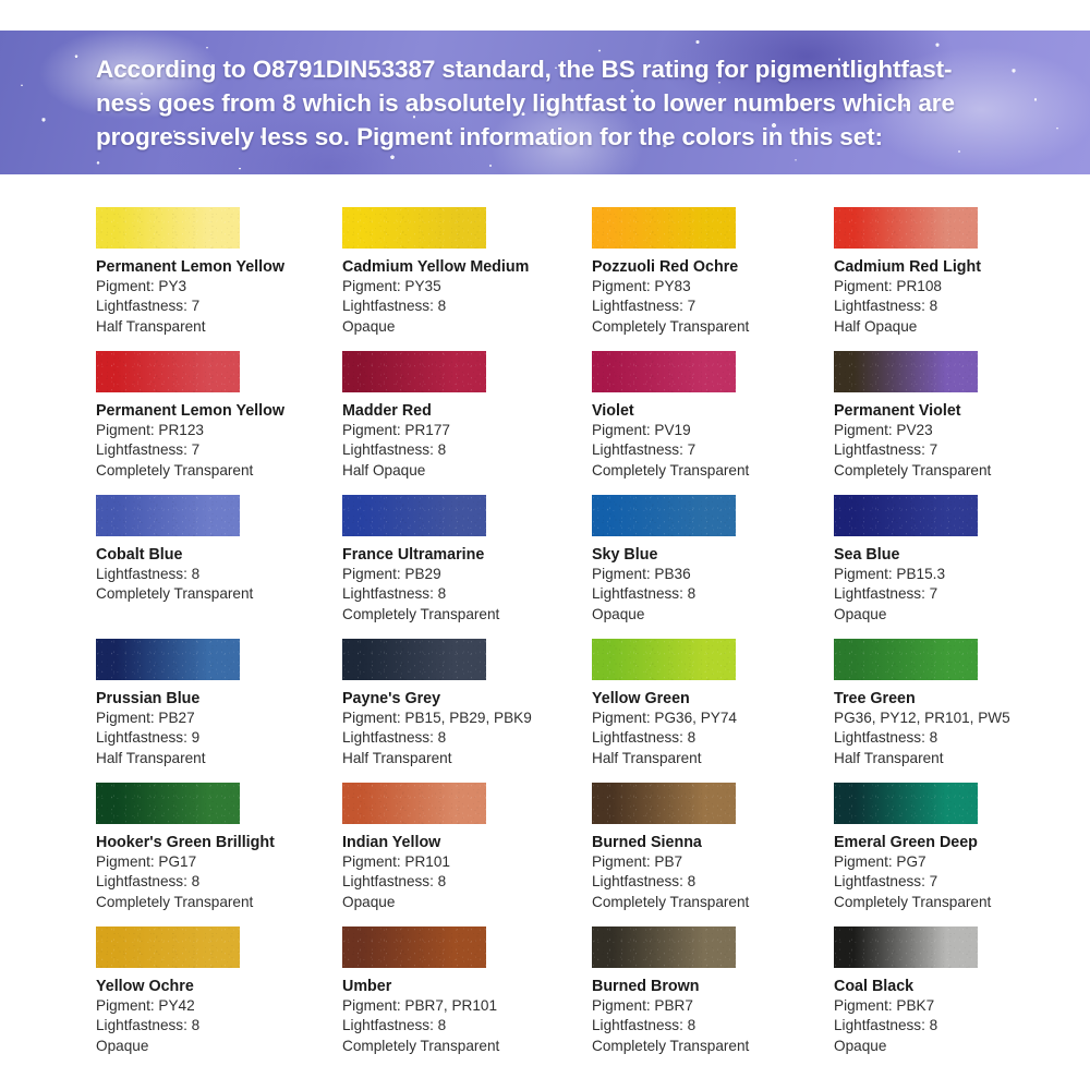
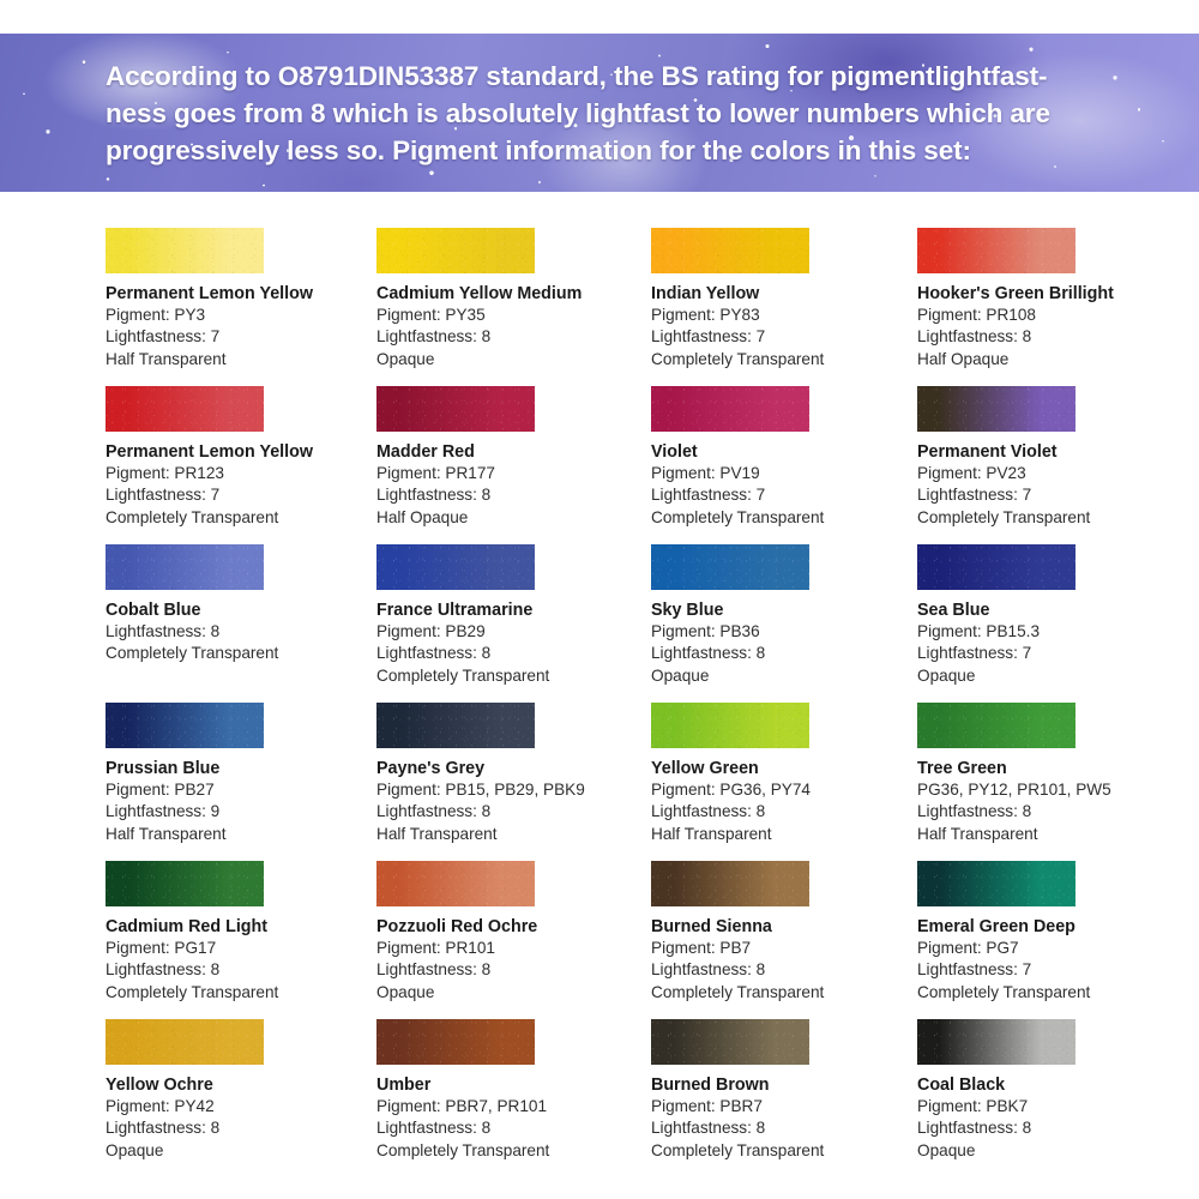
  According to O8791DIN53387 standard, the BS rating for pigmentlightfast-
  ness goes from 8 which is absolutely lightfast to lower numbers which are
  progressively less so. Pigment information for the colors in this set:
  Permanent Lemon Yellow
  Pigment: PY3
  Lightfastness: 7
  Half Transparent
  Cadmium Yellow Medium
  Pigment: PY35
  Lightfastness: 8
  Opaque
- Pozzuoli Red Ochre
+ Indian Yellow
  Pigment: PY83
  Lightfastness: 7
  Completely Transparent
- Cadmium Red Light
+ Hooker's Green Brillight
  Pigment: PR108
  Lightfastness: 8
  Half Opaque
  Permanent Lemon Yellow
  Pigment: PR123
  Lightfastness: 7
  Completely Transparent
  Madder Red
  Pigment: PR177
  Lightfastness: 8
  Half Opaque
  Violet
  Pigment: PV19
  Lightfastness: 7
  Completely Transparent
  Permanent Violet
  Pigment: PV23
  Lightfastness: 7
  Completely Transparent
  Cobalt Blue
  Lightfastness: 8
  Completely Transparent
  France Ultramarine
  Pigment: PB29
  Lightfastness: 8
  Completely Transparent
  Sky Blue
  Pigment: PB36
  Lightfastness: 8
  Opaque
  Sea Blue
  Pigment: PB15.3
  Lightfastness: 7
  Opaque
  Prussian Blue
  Pigment: PB27
  Lightfastness: 9
  Half Transparent
  Payne's Grey
  Pigment: PB15, PB29, PBK9
  Lightfastness: 8
  Half Transparent
  Yellow Green
  Pigment: PG36, PY74
  Lightfastness: 8
  Half Transparent
  Tree Green
  PG36, PY12, PR101, PW5
  Lightfastness: 8
  Half Transparent
- Hooker's Green Brillight
+ Cadmium Red Light
  Pigment: PG17
  Lightfastness: 8
  Completely Transparent
- Indian Yellow
+ Pozzuoli Red Ochre
  Pigment: PR101
  Lightfastness: 8
  Opaque
  Burned Sienna
  Pigment: PB7
  Lightfastness: 8
  Completely Transparent
  Emeral Green Deep
  Pigment: PG7
  Lightfastness: 7
  Completely Transparent
  Yellow Ochre
  Pigment: PY42
  Lightfastness: 8
  Opaque
  Umber
  Pigment: PBR7, PR101
  Lightfastness: 8
  Completely Transparent
  Burned Brown
  Pigment: PBR7
  Lightfastness: 8
  Completely Transparent
  Coal Black
  Pigment: PBK7
  Lightfastness: 8
  Opaque
